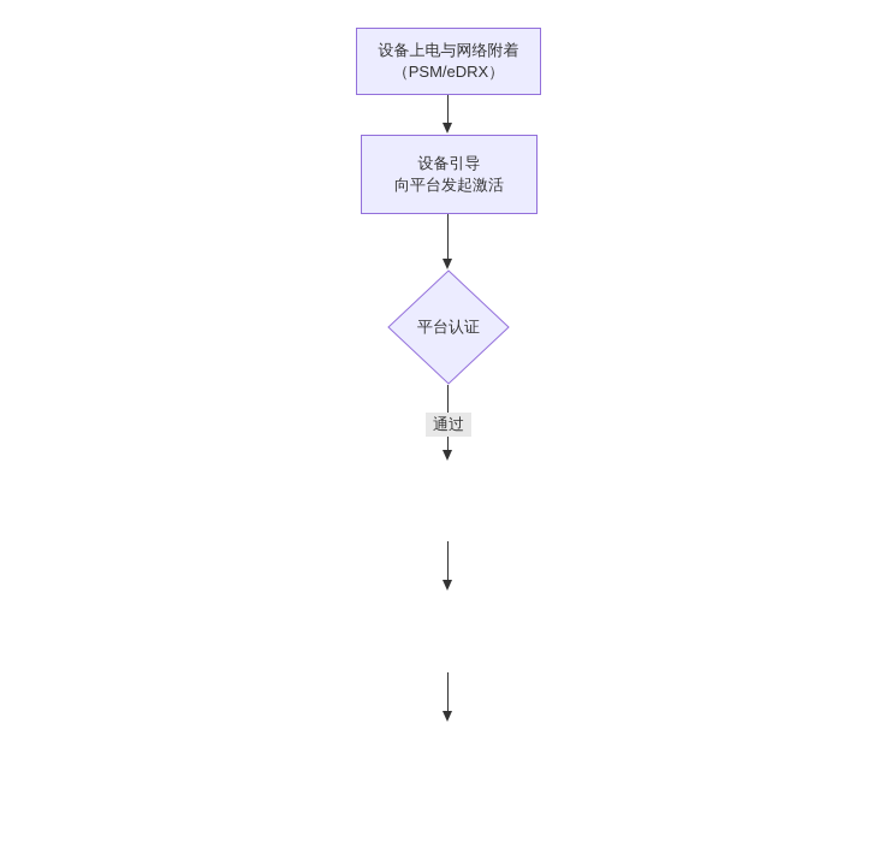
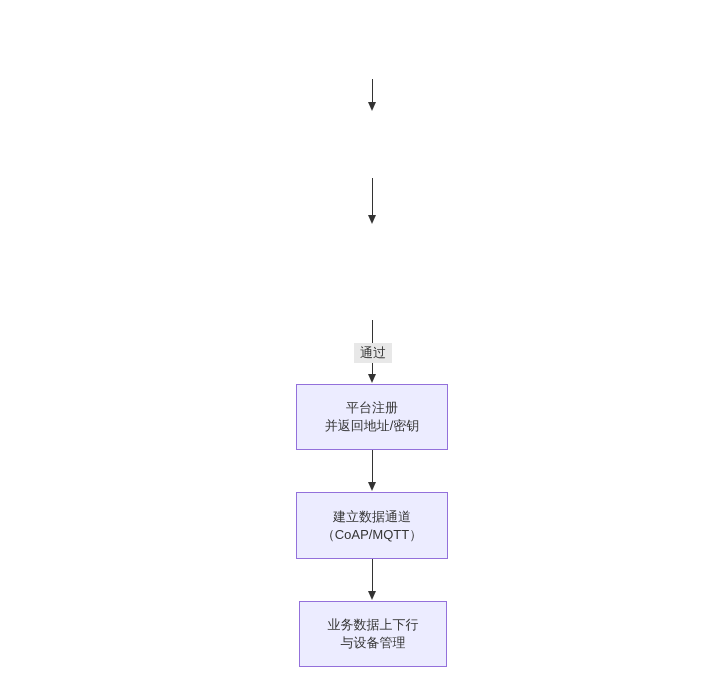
- 设备上电与网络附着
- （PSM/eDRX）
- 设备引导
- 向平台发起激活
- 平台认证
  通过
+ 平台注册
+ 并返回地址/密钥
+ 建立数据通道
+ （CoAP/MQTT）
+ 业务数据上下行
+ 与设备管理
